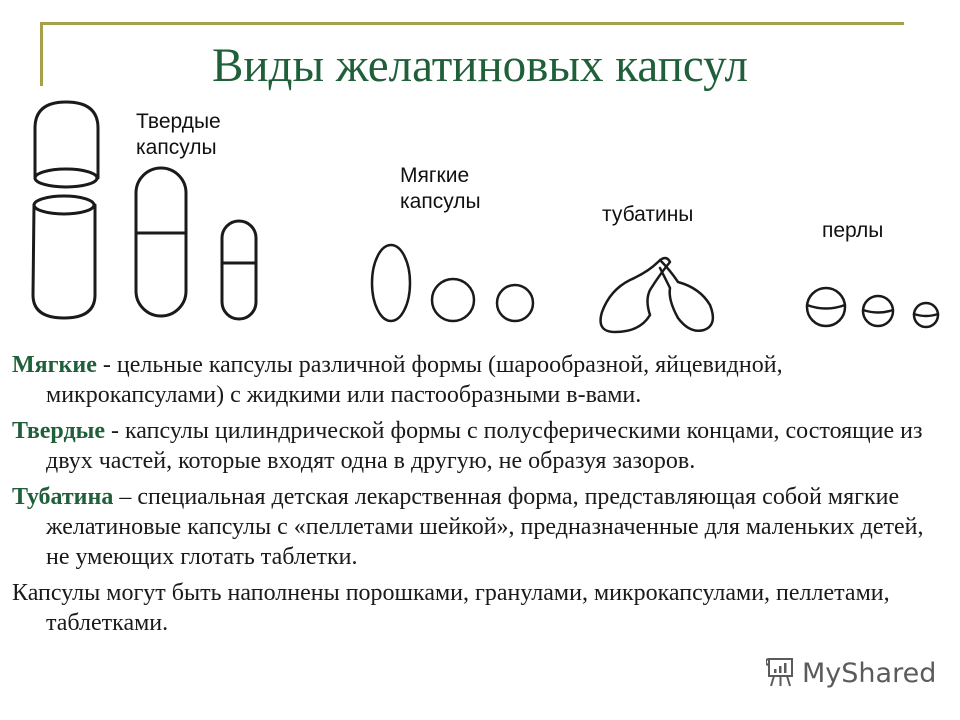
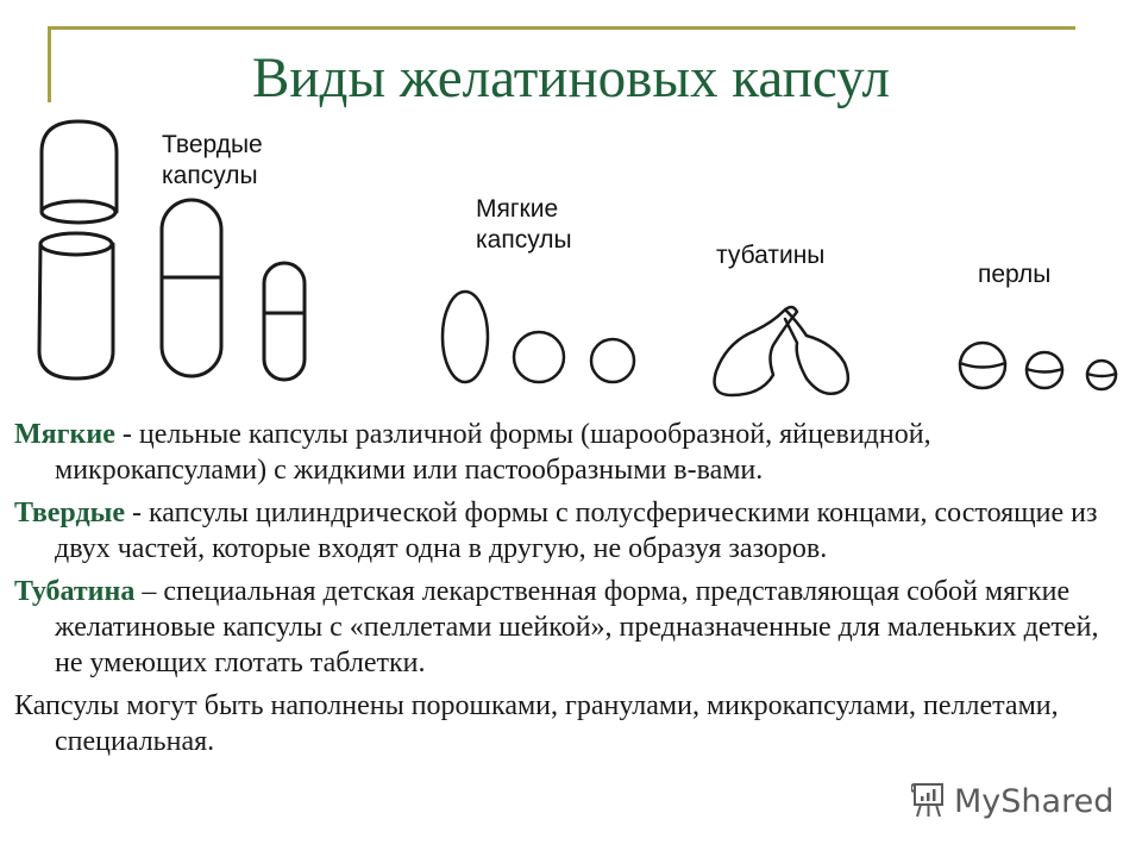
  Виды желатиновых капсул
  Твердые
  капсулы
  Мягкие
  капсулы
  тубатины
  перлы
  Мягкие - цельные капсулы различной формы (шарообразной, яйцевидной, микрокапсулами) с жидкими или пастообразными в-вами.
  Твердые - капсулы цилиндрической формы с полусферическими концами, состоящие из двух частей, которые входят одна в другую, не образуя зазоров.
  Тубатина – специальная детская лекарственная форма, представляющая собой мягкие желатиновые капсулы с «пеллетами шейкой», предназначенные для маленьких детей, не умеющих глотать таблетки.
- Капсулы могут быть наполнены порошками, гранулами, микрокапсулами, пеллетами, таблетками.
+ Капсулы могут быть наполнены порошками, гранулами, микрокапсулами, пеллетами, специальная.
  MyShared
